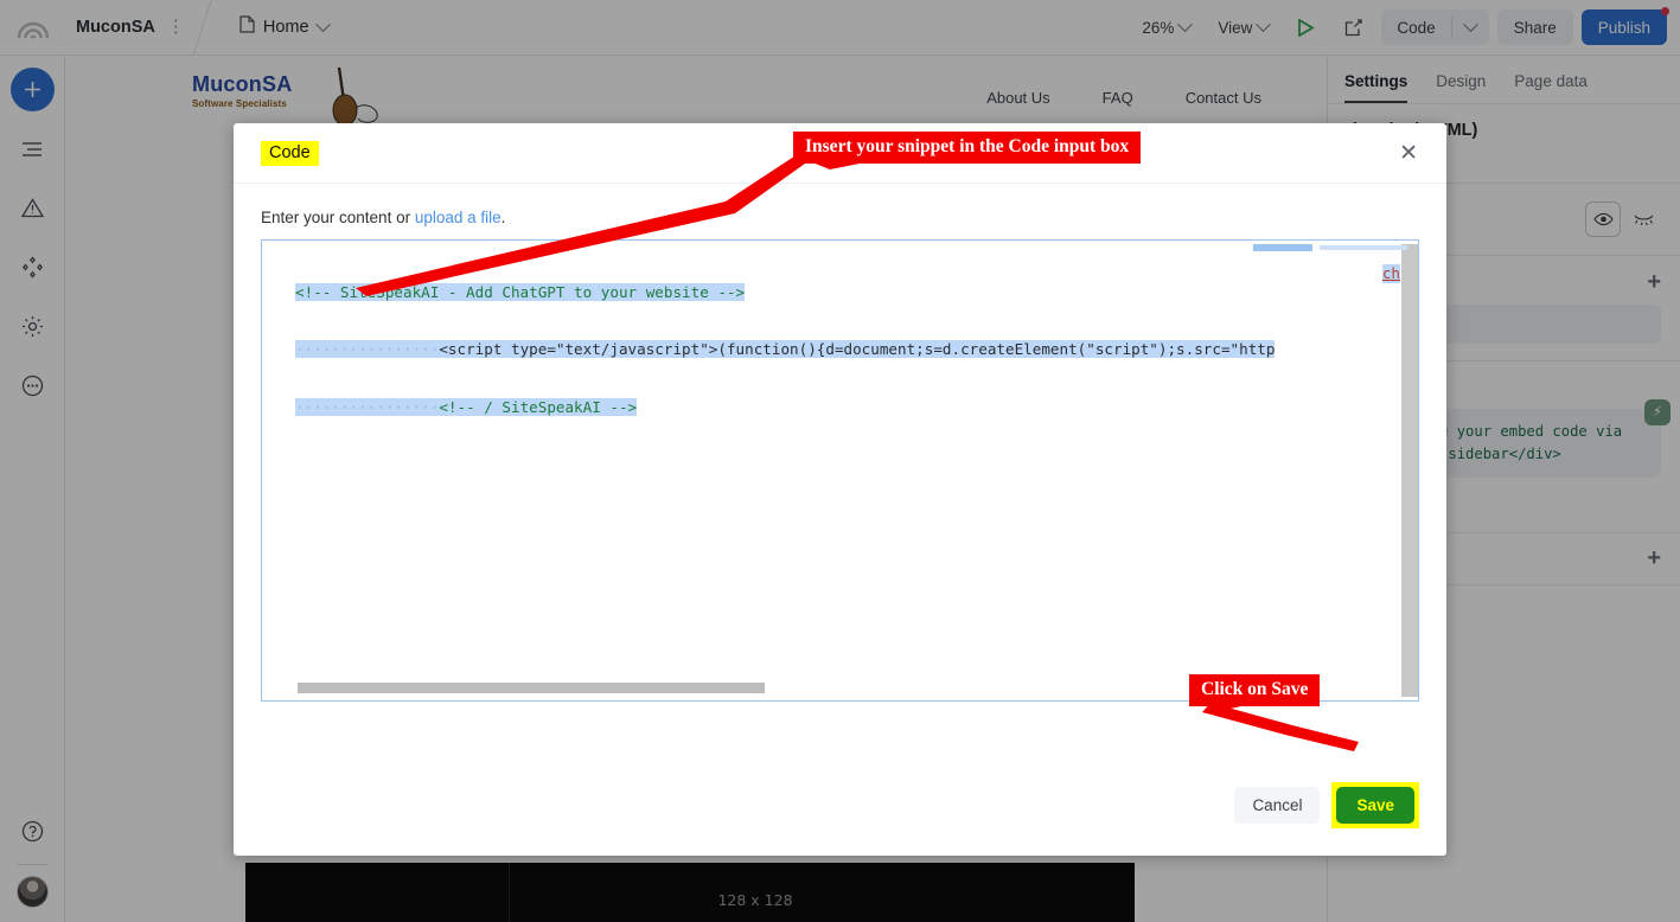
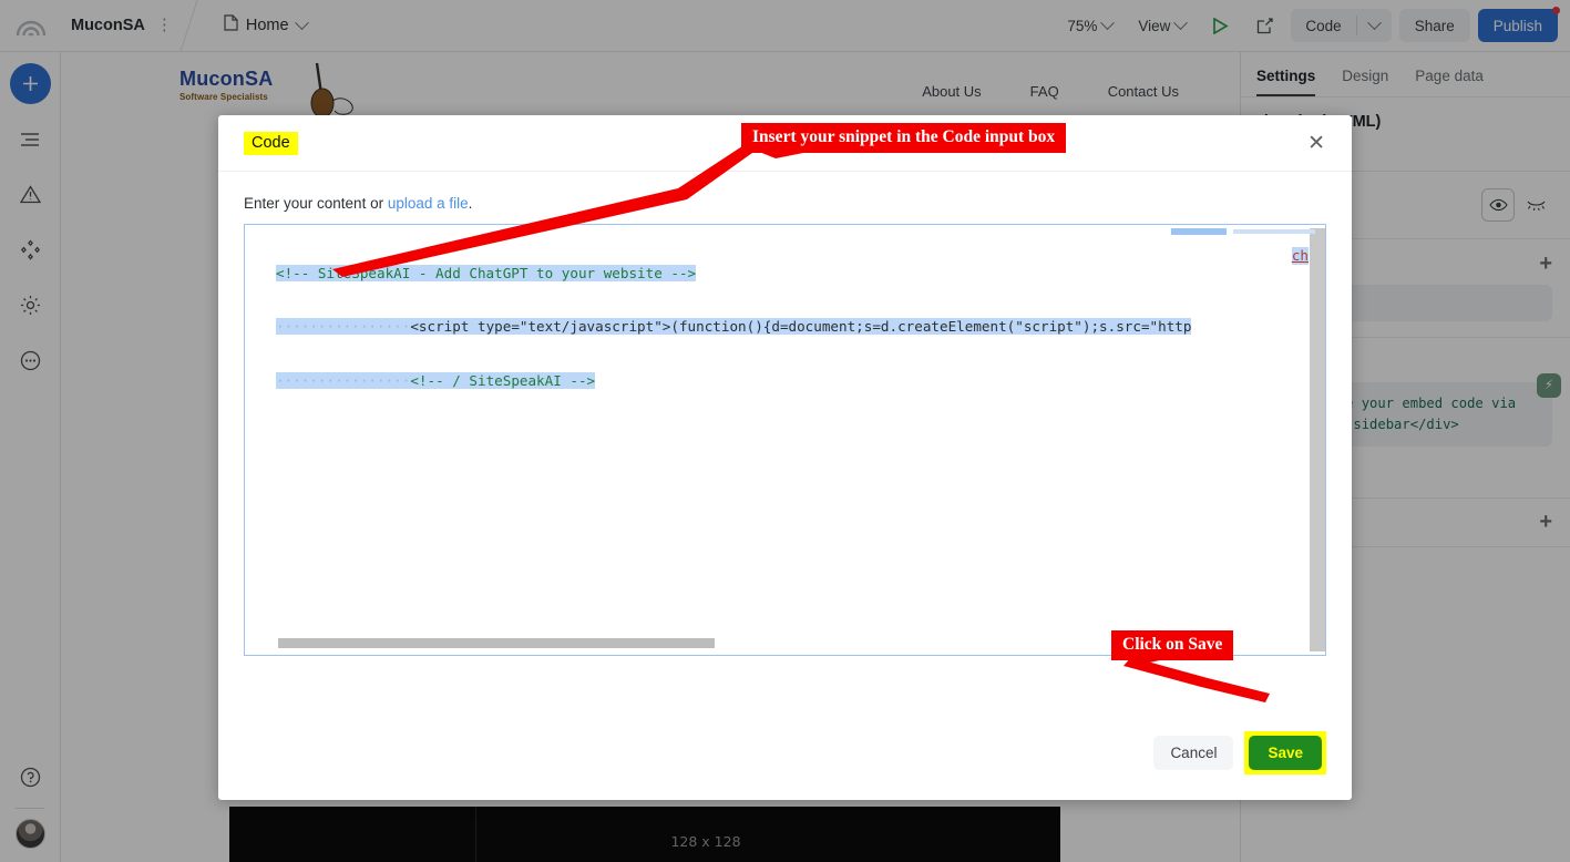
  MuconSA
  ⋮
  Home
- 26%
+ 75%
  View
  Code
  Share
  Publish
  MuconSA
  Software Specialists
  About Us
  FAQ
  Contact Us
  128 x 128
  Settings
  Design
  Page data
  +
  ⚡
  +
  Code
  ✕
  Enter your content or upload a file.
  <!-- SipeakAI - Add ChatGPT to your website -->
  ················<script type="text/javascript">(function(){d=document;s=d.createElement("script");s.src="http
  ················<!-- / SiteSpeakAI -->
  ch
  Cancel
  Save
  Insert your snippet in the Code input box
  Click on Save
